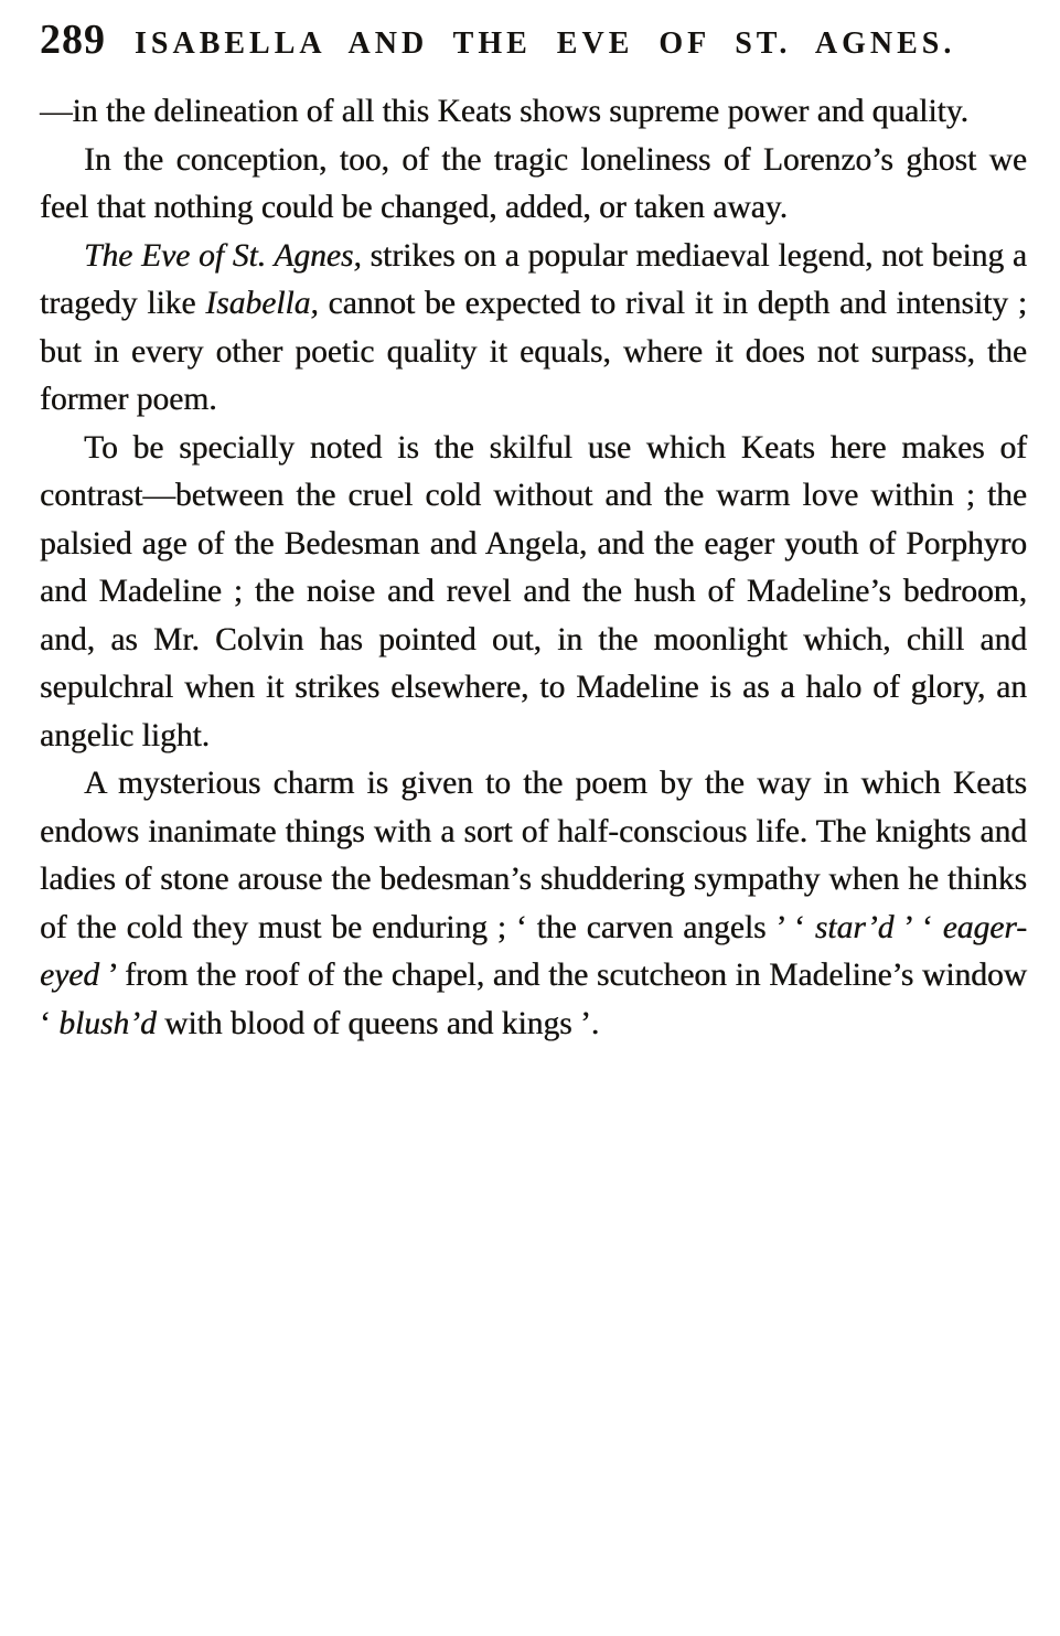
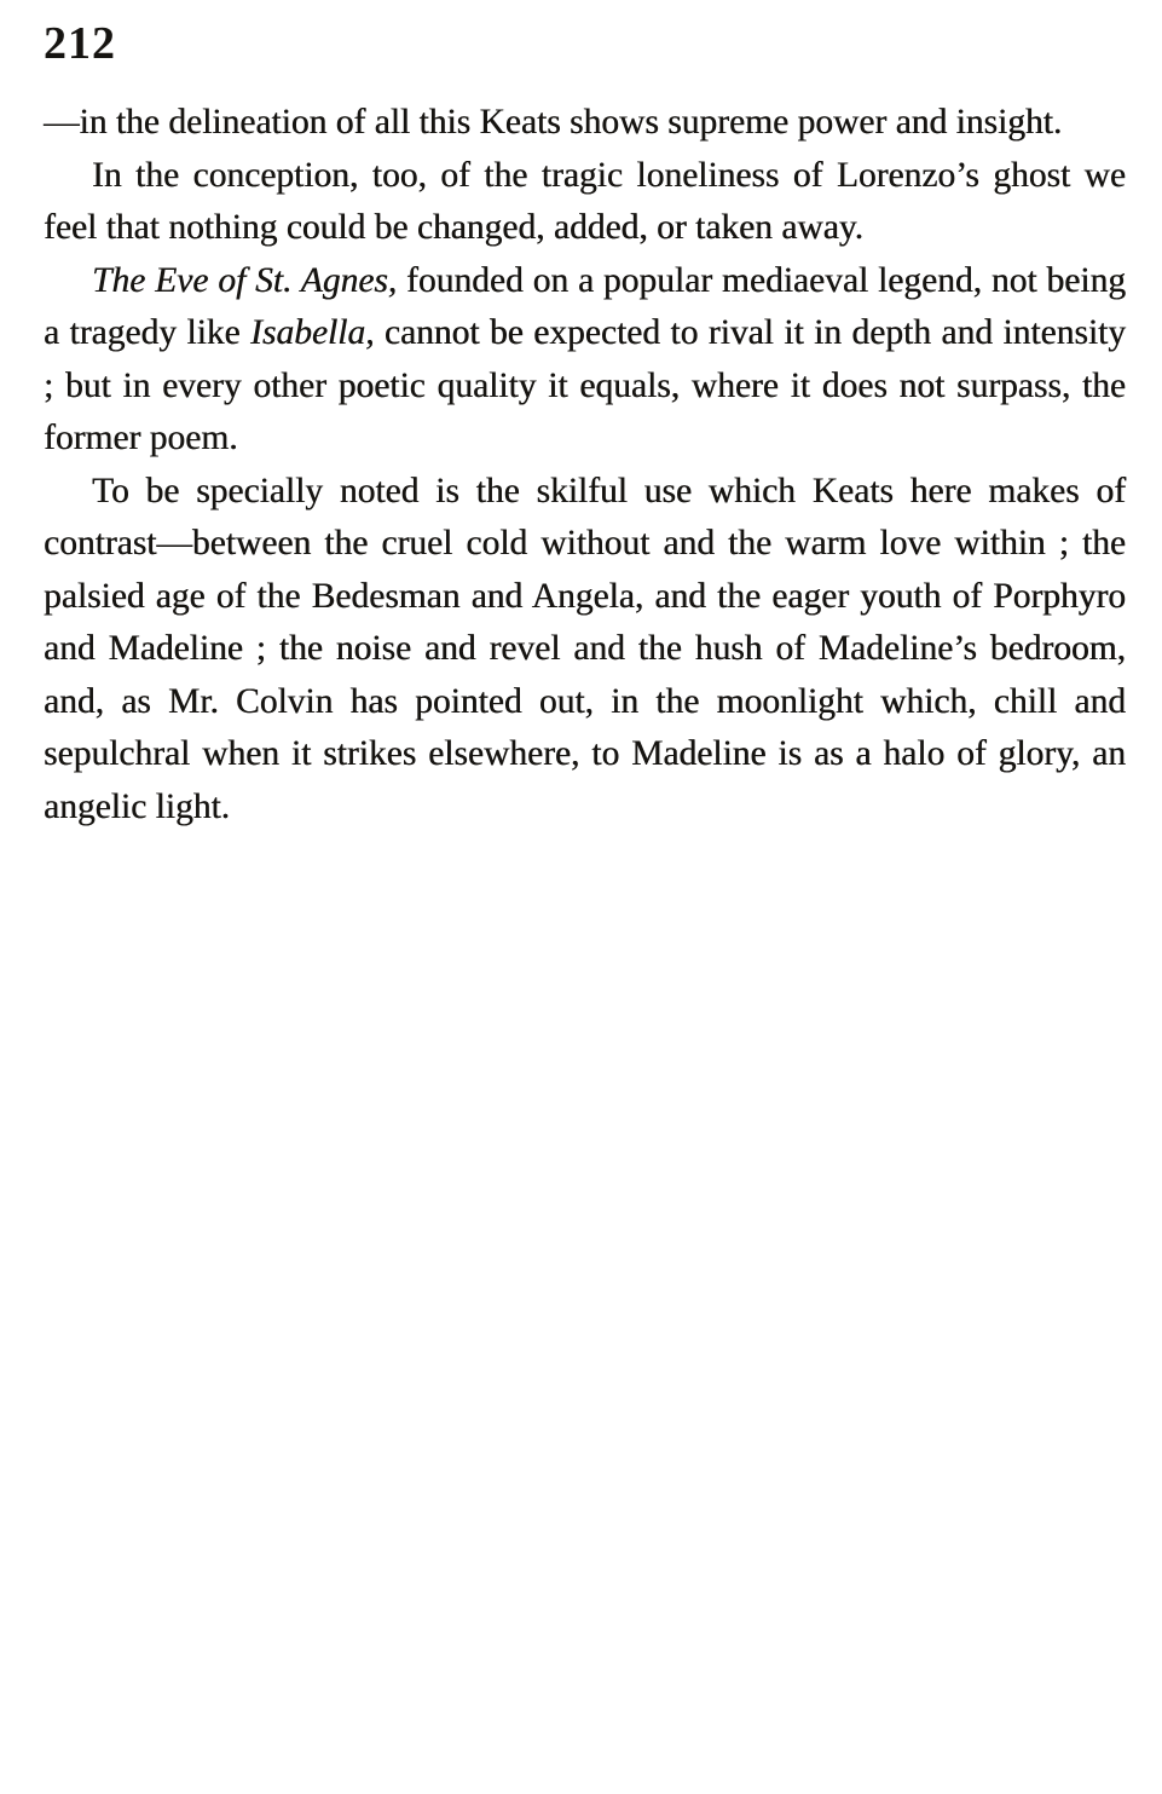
- 289
+ 212
- ISABELLA AND THE EVE OF ST. AGNES.
- —in the delineation of all this Keats shows supreme power and quality.
+ —in the delineation of all this Keats shows supreme power and insight.
  In the conception, too, of the tragic loneliness of Lorenzo’s ghost we feel that nothing could be changed, added, or taken away.
- The Eve of St. Agnes, strikes on a popular mediaeval legend, not being a tragedy like Isabella, cannot be expected to rival it in depth and intensity ; but in every other poetic quality it equals, where it does not surpass, the former poem.
+ The Eve of St. Agnes, founded on a popular mediaeval legend, not being a tragedy like Isabella, cannot be expected to rival it in depth and intensity ; but in every other poetic quality it equals, where it does not surpass, the former poem.
  To be specially noted is the skilful use which Keats here makes of contrast—between the cruel cold without and the warm love within ; the palsied age of the Bedesman and Angela, and the eager youth of Porphyro and Madeline ; the noise and revel and the hush of Madeline’s bedroom, and, as Mr. Colvin has pointed out, in the moonlight which, chill and sepulchral when it strikes elsewhere, to Madeline is as a halo of glory, an angelic light.
- A mysterious charm is given to the poem by the way in which Keats endows inanimate things with a sort of half-conscious life. The knights and ladies of stone arouse the bedesman’s shuddering sympathy when he thinks of the cold they must be enduring ; ‘ the carven angels ’ ‘ star’d ’ ‘ eager-eyed ’ from the roof of the chapel, and the scutcheon in Madeline’s window ‘ blush’d with blood of queens and kings ’.
